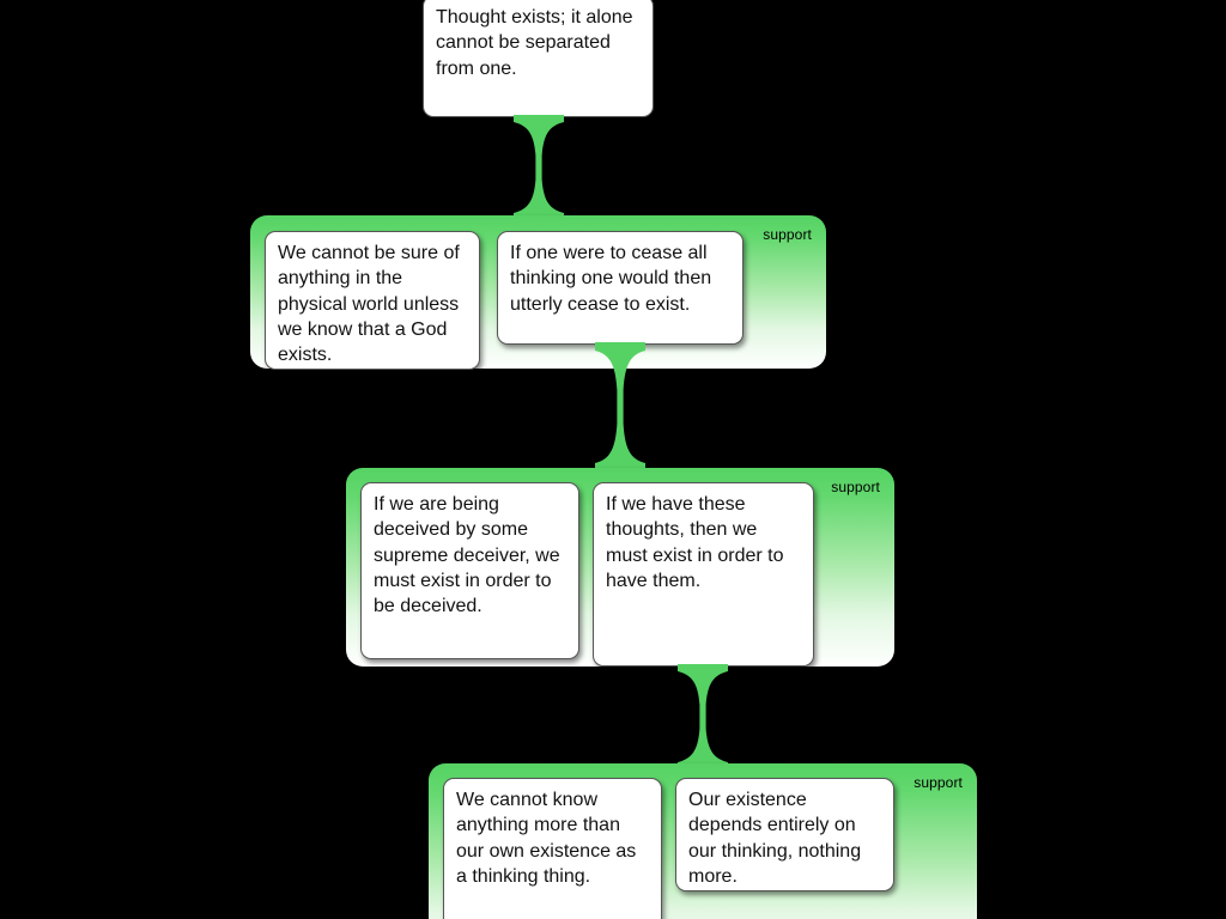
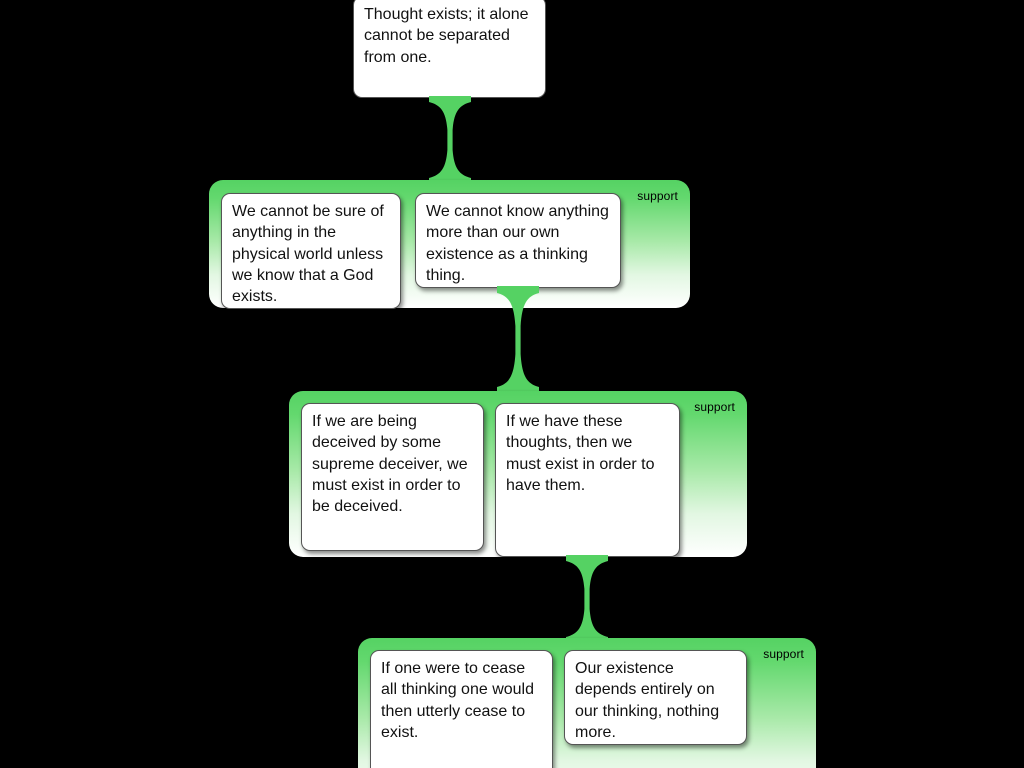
  Thought exists; it alone cannot be separated from one.
  support
  We cannot be sure of anything in the physical world unless we know that a God exists.
- If one were to cease all thinking one would then utterly cease to exist.
+ We cannot know anything more than our own existence as a thinking thing.
  support
  If we are being deceived by some supreme deceiver, we must exist in order to be deceived.
  If we have these thoughts, then we must exist in order to have them.
  support
- We cannot know anything more than our own existence as a thinking thing.
+ If one were to cease all thinking one would then utterly cease to exist.
  Our existence depends entirely on our thinking, nothing more.
